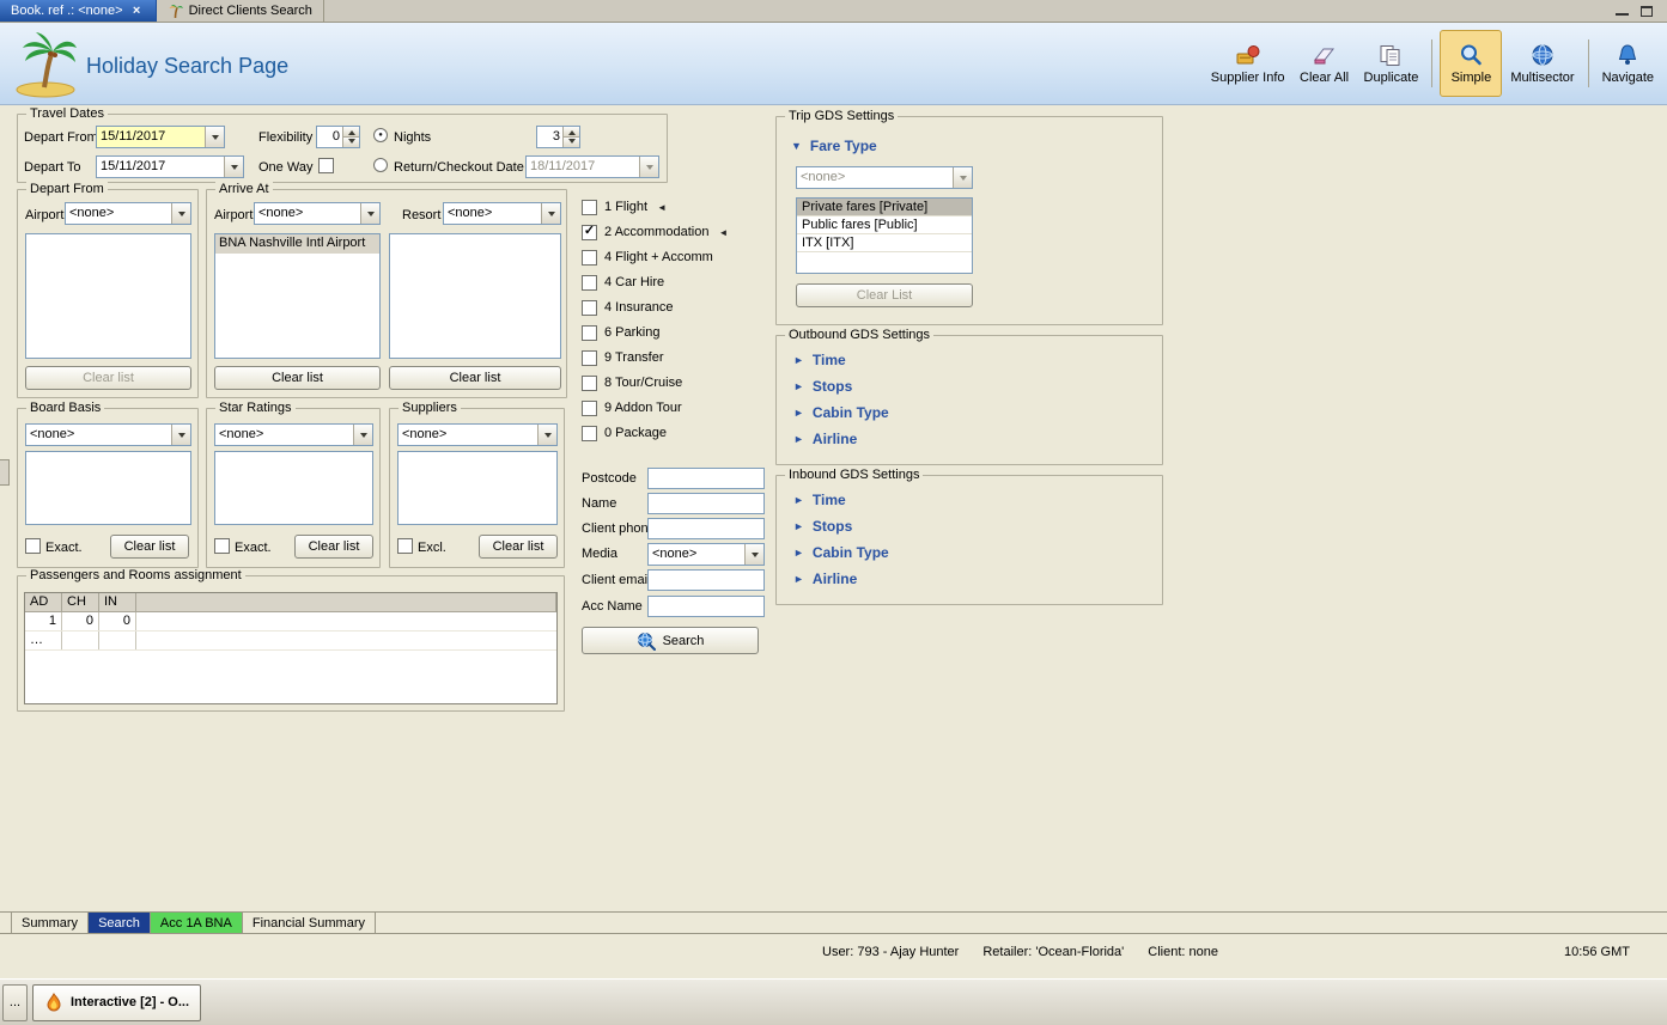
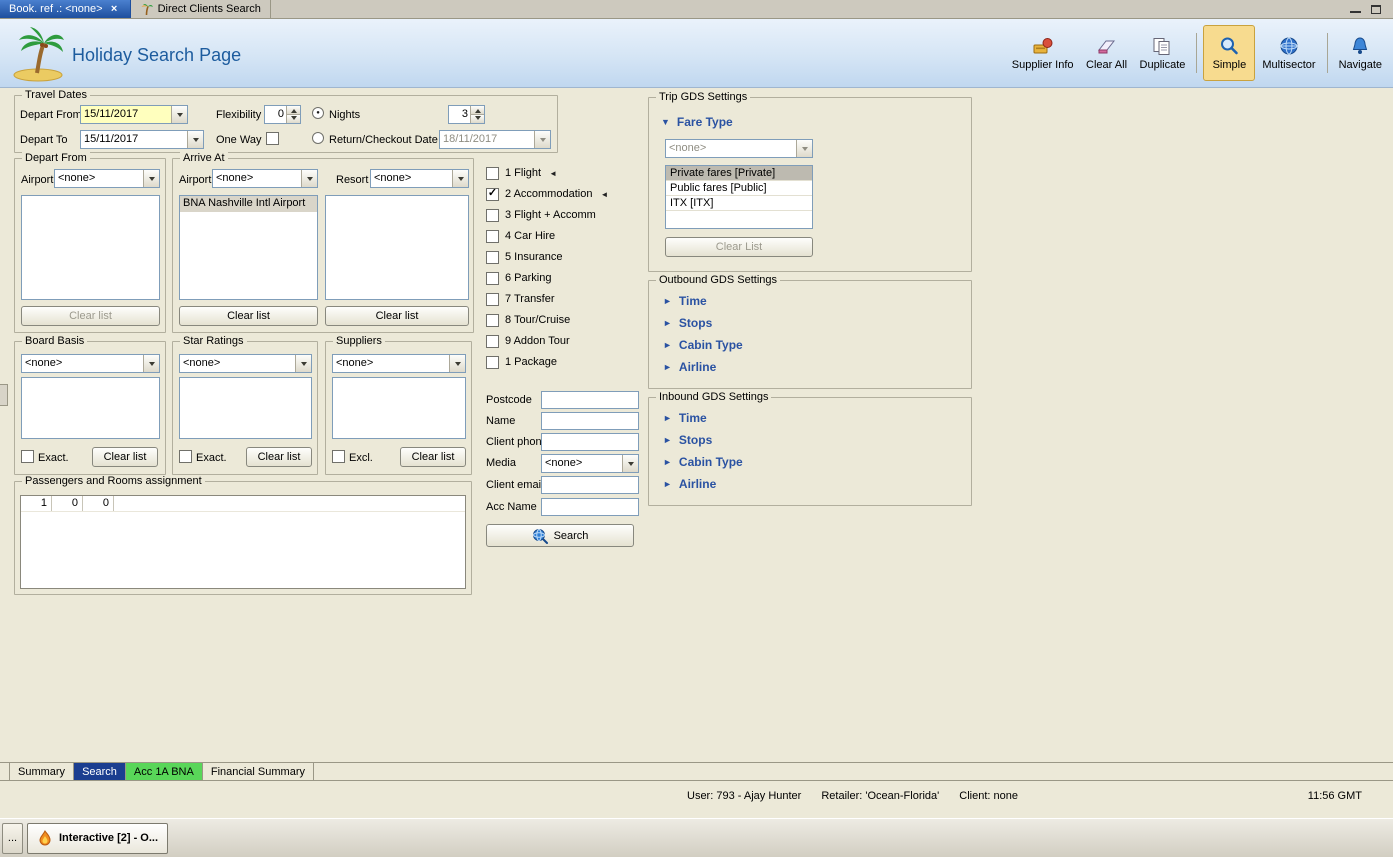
  Book. ref .: <none>
  ×
  Direct Clients Search
  Holiday Search Page
  Supplier Info
  Clear All
  Duplicate
  Simple
  Multisector
  Navigate
  Travel Dates
  Depart From
  15/11/2017
  Flexibility
  0
  Nights
  3
  Depart To
  15/11/2017
  One Way
  Return/Checkout Date
  18/11/2017
  Depart From
  Airport
  <none>
  Clear list
  Arrive At
  Airport
  <none>
  Resort
  <none>
  BNA Nashville Intl Airport
  Clear list
  Clear list
  1 Flight
  ◄
  ✓
  2 Accommodation
  ◄
- 4 Flight + Accomm
+ 3 Flight + Accomm
  4 Car Hire
- 4 Insurance
+ 5 Insurance
  6 Parking
- 9 Transfer
+ 7 Transfer
  8 Tour/Cruise
  9 Addon Tour
- 0 Package
+ 1 Package
  Board Basis
  <none>
  Exact.
  Clear list
  Star Ratings
  <none>
  Exact.
  Clear list
  Suppliers
  <none>
  Excl.
  Clear list
  Passengers and Rooms assignment
- AD
- CH
- IN
  1
  0
  0
- …
  Postcode
  Name
  Client phon
  Media
  <none>
  Client emai
  Acc Name
  Search
  Trip GDS Settings
  ▼
  Fare Type
  <none>
  Private fares [Private]
  Public fares [Public]
  ITX [ITX]
  Clear List
  Outbound GDS Settings
  ►
  Time
  ►
  Stops
  ►
  Cabin Type
  ►
  Airline
  Inbound GDS Settings
  ►
  Time
  ►
  Stops
  ►
  Cabin Type
  ►
  Airline
  Summary
  Search
  Acc 1A BNA
  Financial Summary
  User: 793 - Ajay Hunter
  Retailer: 'Ocean-Florida'
  Client: none
- 10:56 GMT
+ 11:56 GMT
  ...
  Interactive [2] - O...
